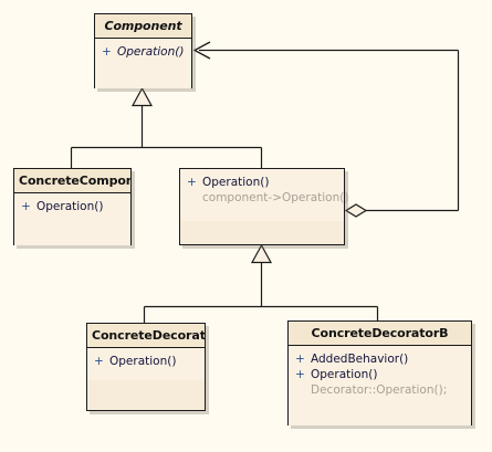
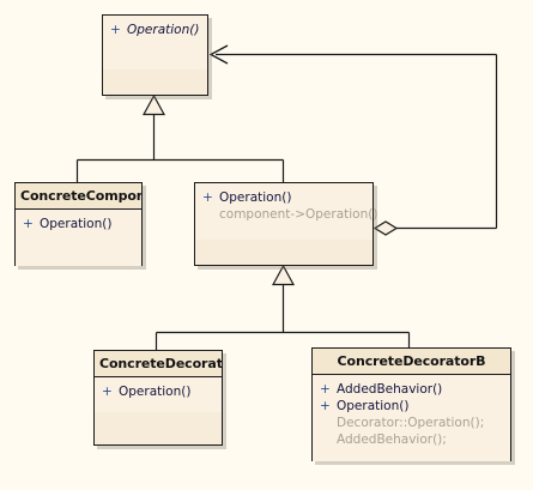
- Component
  +
  Operation()
  ConcreteCompon
  +
  Operation()
  +
  Operation()
  component->Operation()
  ConcreteDecorat
  +
  Operation()
  ConcreteDecoratorB
  +
  AddedBehavior()
  +
  Operation()
  Decorator::Operation();
+ AddedBehavior();
